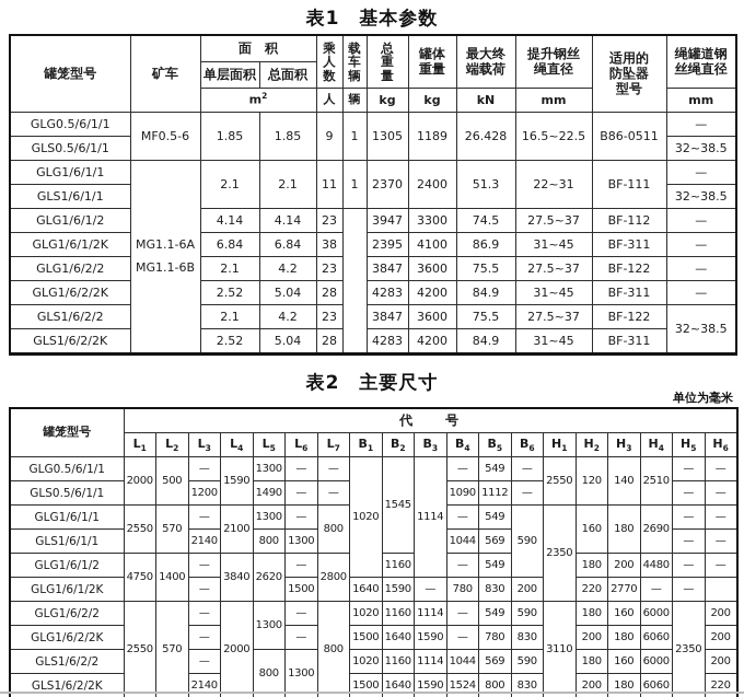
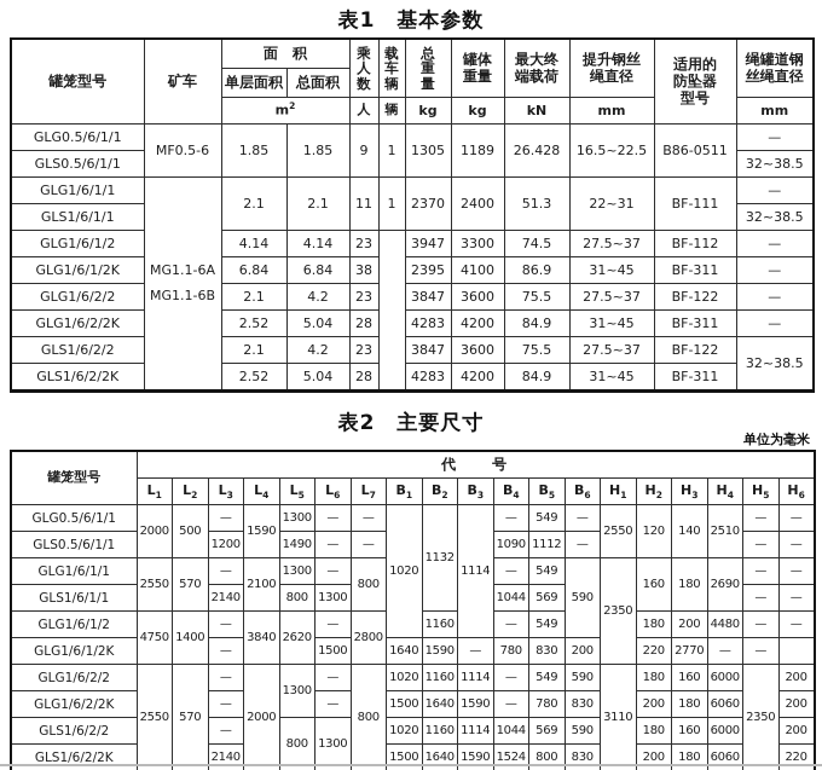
  表1 基本参数
  罐笼型号	矿车	面 积	乘人数	载车辆	总重量	罐体重量	最大终端载荷	提升钢丝绳直径	适用的防坠器型号	绳罐道钢丝绳直径
  单层面积	总面积
  m2	人	辆	kg	kg	kN	mm	mm
  GLG0.5/6/1/1	MF0.5-6	1.85	1.85	9	1	1305	1189	26.428	16.5~22.5	B86-0511	—
  GLS0.5/6/1/1	32~38.5
  GLG1/6/1/1	MG1.1-6AMG1.1-6B	2.1	2.1	11	1	2370	2400	51.3	22~31	BF-111	—
  GLS1/6/1/1	32~38.5
  GLG1/6/1/2	4.14	4.14	23		3947	3300	74.5	27.5~37	BF-112	—
  GLG1/6/1/2K	6.84	6.84	38	2395	4100	86.9	31~45	BF-311	—
  GLG1/6/2/2	2.1	4.2	23	3847	3600	75.5	27.5~37	BF-122	—
  GLG1/6/2/2K	2.52	5.04	28	4283	4200	84.9	31~45	BF-311	—
  GLS1/6/2/2	2.1	4.2	23	3847	3600	75.5	27.5~37	BF-122	32~38.5
  GLS1/6/2/2K	2.52	5.04	28	4283	4200	84.9	31~45	BF-311
  表2 主要尺寸
  单位为毫米
  罐笼型号	代 号
  L1	L2	L3	L4	L5	L6	L7	B1	B2	B3	B4	B5	B6	H1	H2	H3	H4	H5	H6
- GLG0.5/6/1/1	2000	500	—	1590	1300	—	—	1020	1545	1114	—	549	—	2550	120	140	2510	—	—
+ GLG0.5/6/1/1	2000	500	—	1590	1300	—	—	1020	1132	1114	—	549	—	2550	120	140	2510	—	—
  GLS0.5/6/1/1	1200	1490	—	—	1090	1112	—	—	—
  GLG1/6/1/1	2550	570	—	2100	1300	—	800	—	549	590	2350	160	180	2690	—	—
  GLS1/6/1/1	2140	800	1300	1044	569	—	—
  GLG1/6/1/2	4750	1400	—	3840	2620	—	2800	1160	—	549	180	200	4480	—	—
  GLG1/6/1/2K	—	1500	1640	1590	—	780	830	200	220	2770	—	—
  GLG1/6/2/2	2550	570	—	2000	1300	—	800	1020	1160	1114	—	549	590	3110	180	160	6000	2350	200
  GLG1/6/2/2K	—	—	1500	1640	1590	—	780	830	200	180	6060	200
  GLS1/6/2/2	—	800	1300	1020	1160	1114	1044	569	590	180	160	6000	200
  GLS1/6/2/2K	2140	1500	1640	1590	1524	800	830	200	180	6060	220
